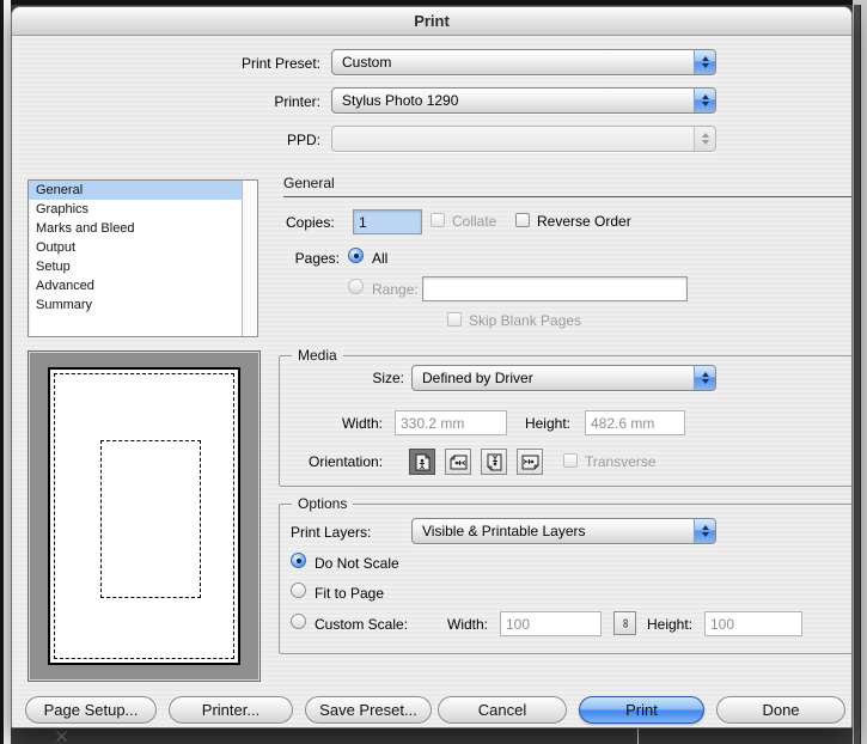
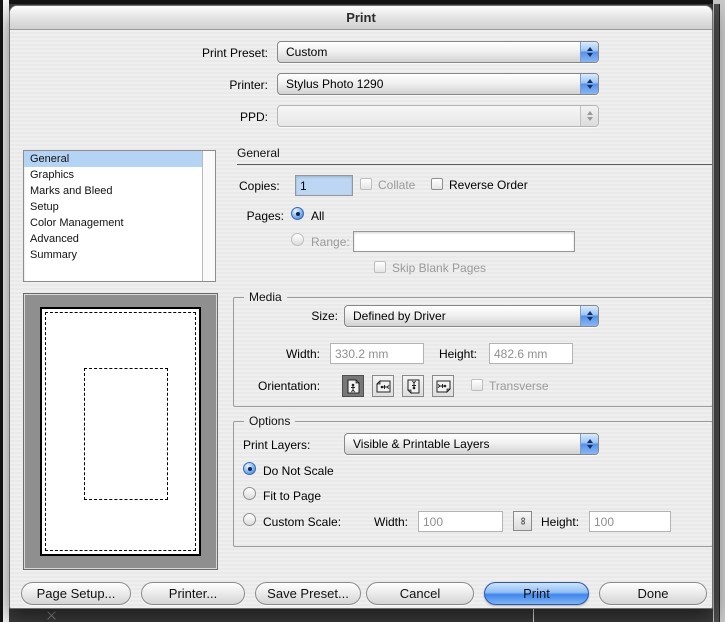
  Print
  Print Preset:
  Custom
  Printer:
  Stylus Photo 1290
  PPD:
  General
  Graphics
  Marks and Bleed
- Output
  Setup
+ Color Management
  Advanced
  Summary
  General
  Copies:
  1
  Collate
  Reverse Order
  Pages:
  All
  Range:
  Skip Blank Pages
  Media
  Size:
  Defined by Driver
  Width:
  330.2 mm
  Height:
  482.6 mm
  Orientation:
  Transverse
  Options
  Print Layers:
  Visible & Printable Layers
  Do Not Scale
  Fit to Page
  Custom Scale:
  Width:
  100
  Height:
  100
  Page Setup...
  Printer...
  Save Preset...
  Cancel
  Print
  Done
